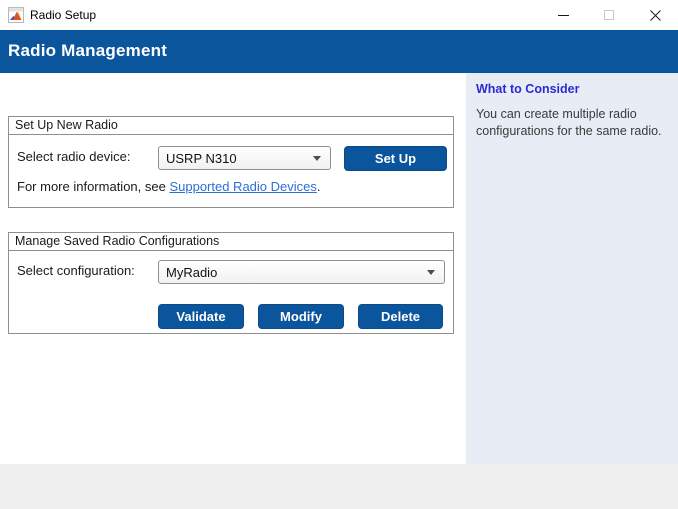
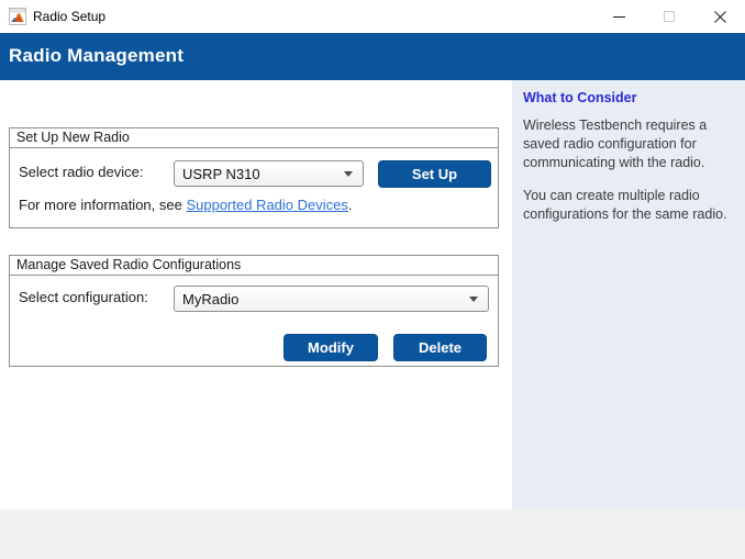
  Radio Setup
  Radio Management
  Set Up New Radio
  Select radio device:
  USRP N310
  Set Up
  For more information, see Supported Radio Devices.
  Manage Saved Radio Configurations
  Select configuration:
  MyRadio
- Validate
  Modify
  Delete
  What to Consider
+ Wireless Testbench requires a saved radio configuration for communicating with the radio.
  You can create multiple radio configurations for the same radio.
